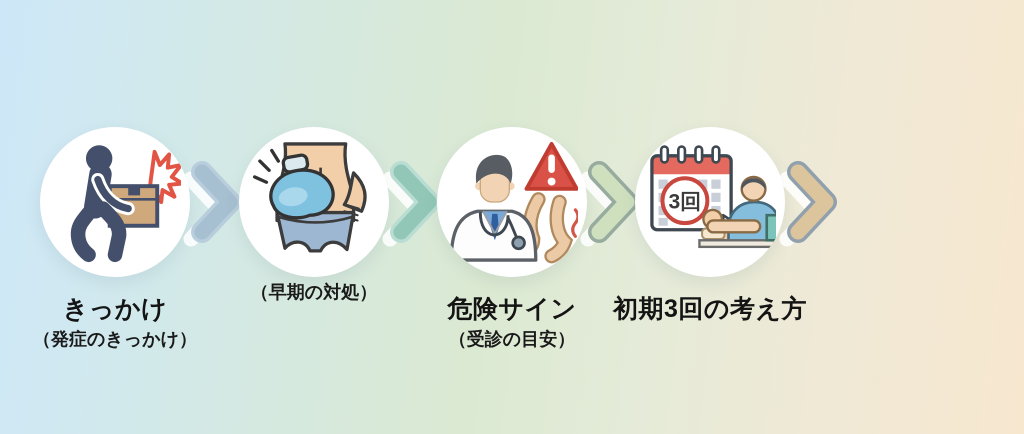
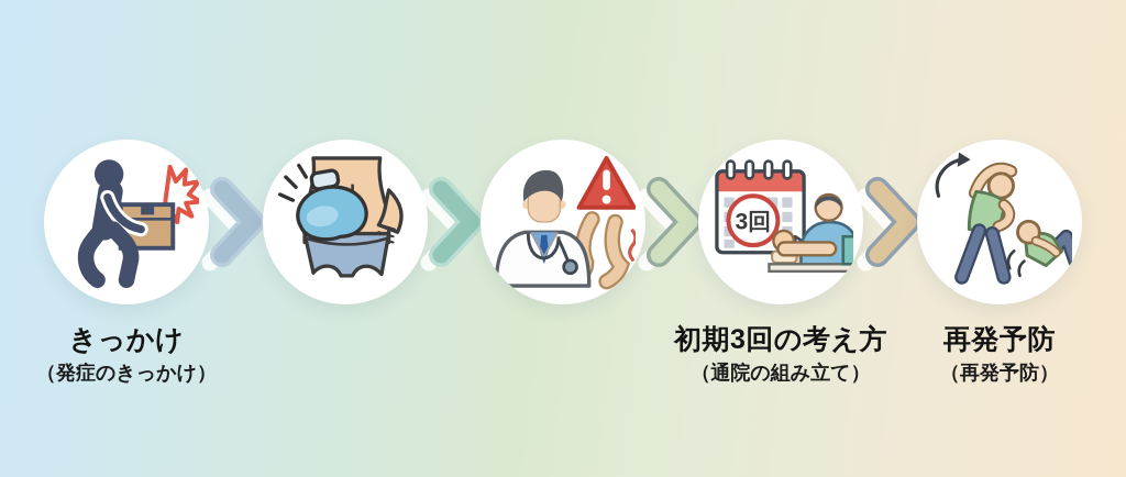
  きっかけ
  （発症のきっかけ）
- （早期の対処）
- 危険サイン
- （受診の目安）
  3回
  初期3回の考え方
+ （通院の組み立て）
+ 再発予防
+ （再発予防）
